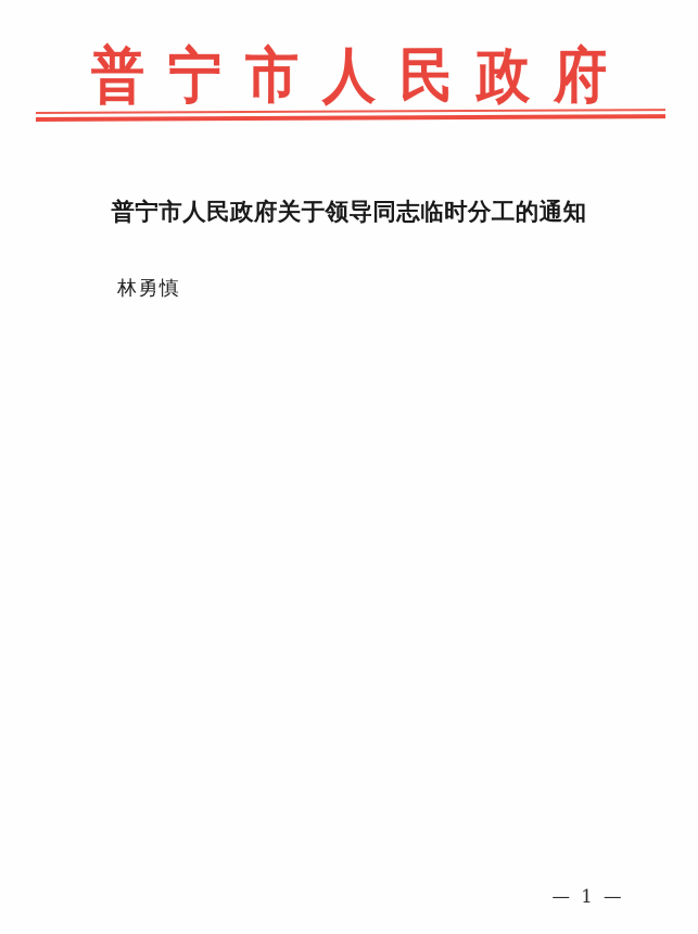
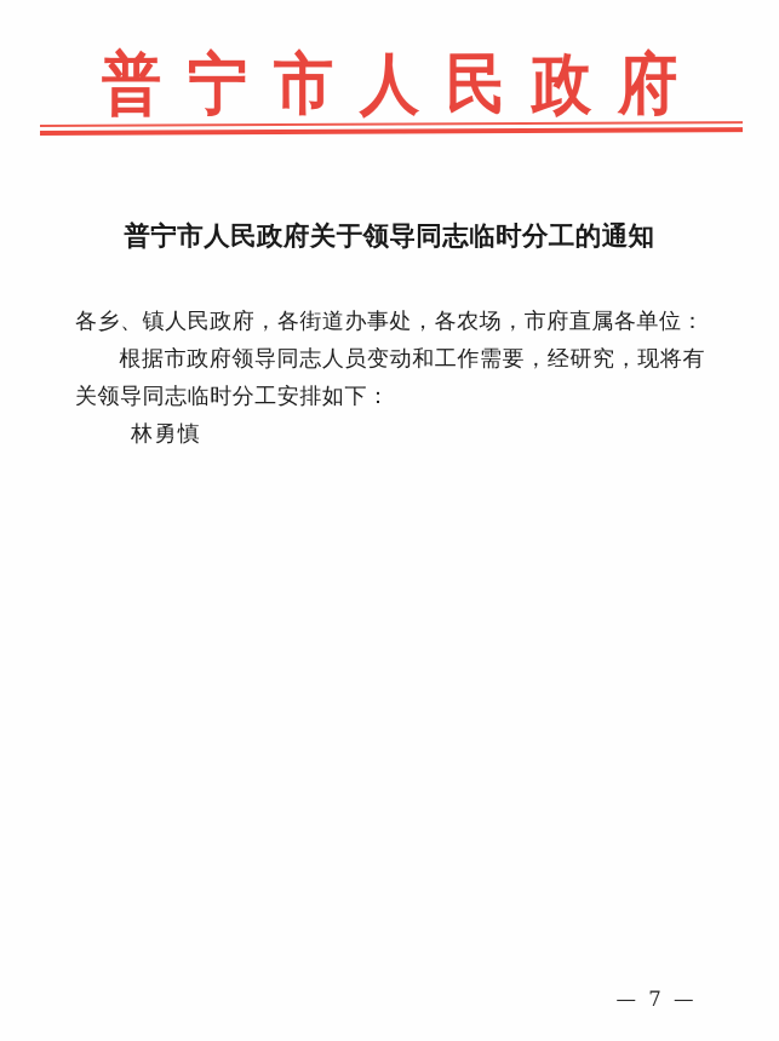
  普宁市人民政府
  普宁市人民政府关于领导同志临时分工的通知
+ 各乡、镇人民政府，各街道办事处，各农场，市府直属各单位：
+ 根据市政府领导同志人员变动和工作需要，经研究，现将有关领导同志临时分工安排如下：
  林勇慎
- — 1 —
+ — 7 —
